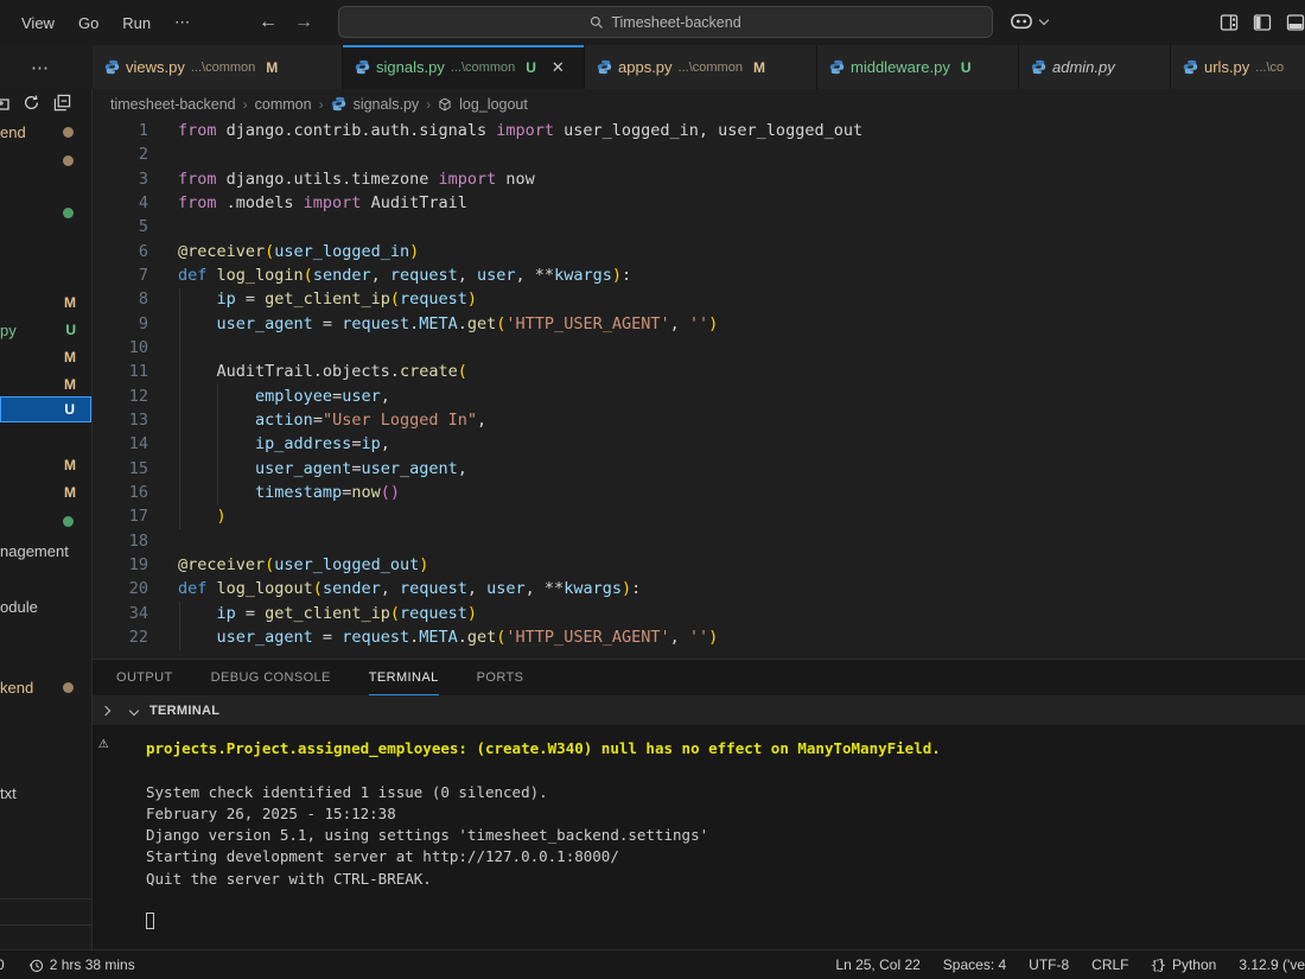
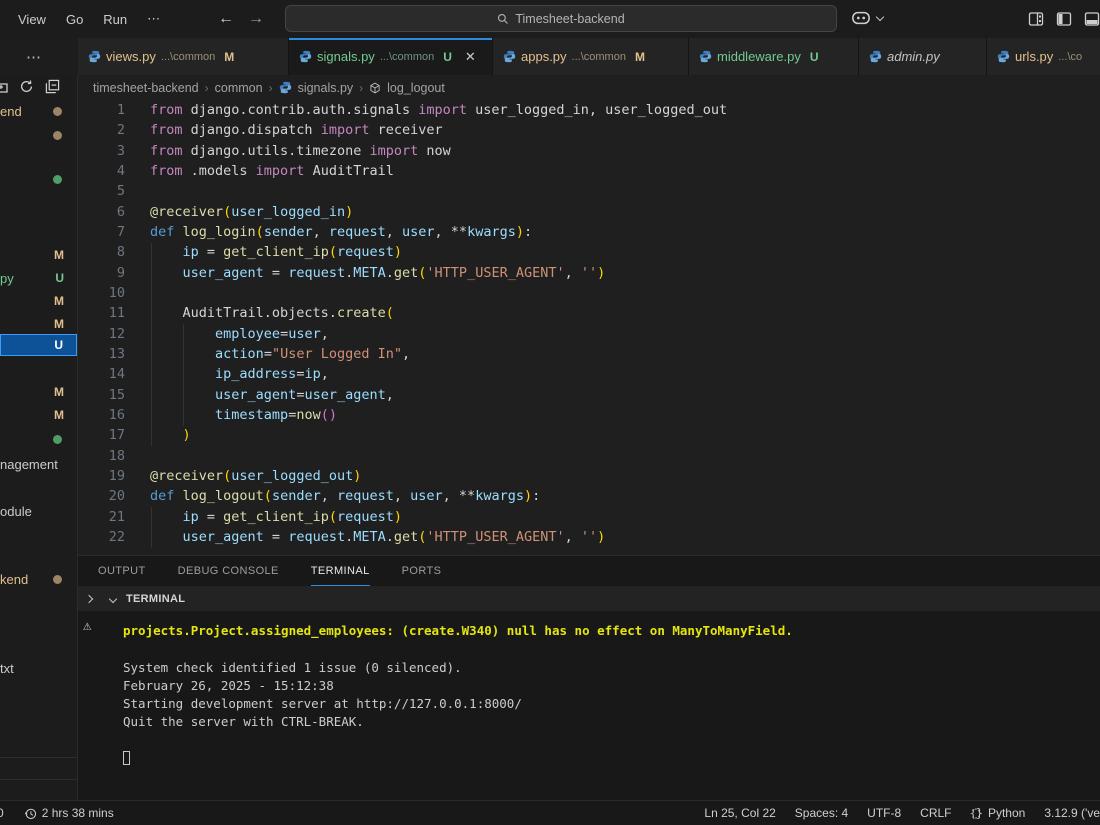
  View
  Go
  Run
  ⋯
  ←
  →
  Timesheet-backend
  ⋯
  views.py
  ...\common
  M
  signals.py
  ...\common
  U
  ✕
  apps.py
  ...\common
  M
  middleware.py
  U
  admin.py
  urls.py
  ...\co
  end
  M
  py
  U
  M
  M
  U
  M
  M
  nagement
  odule
  kend
  txt
  timesheet-backend
  ›
  common
  ›
  signals.py
  ›
  log_logout
  1
  from django.contrib.auth.signals import user_logged_in, user_logged_out
  2
+ from django.dispatch import receiver
  3
  from django.utils.timezone import now
  4
  from .models import AuditTrail
  5
  6
  @receiver(user_logged_in)
  7
  def log_login(sender, request, user, **kwargs):
  8
  ip = get_client_ip(request)
  9
  user_agent = request.META.get('HTTP_USER_AGENT', '')
  10
  11
  AuditTrail.objects.create(
  12
  employee=user,
  13
  action="User Logged In",
  14
  ip_address=ip,
  15
  user_agent=user_agent,
  16
  timestamp=now()
  17
  )
  18
  19
  @receiver(user_logged_out)
  20
  def log_logout(sender, request, user, **kwargs):
- 34
+ 21
  ip = get_client_ip(request)
  22
  user_agent = request.META.get('HTTP_USER_AGENT', '')
  OUTPUT
  DEBUG CONSOLE
  TERMINAL
  PORTS
  TERMINAL
  ⚠
  projects.Project.assigned_employees: (create.W340) null has no effect on ManyToManyField.
  System check identified 1 issue (0 silenced).
  February 26, 2025 - 15:12:38
- Django version 5.1, using settings 'timesheet_backend.settings'
  Starting development server at http://127.0.0.1:8000/
  Quit the server with CTRL-BREAK.
  0
  2 hrs 38 mins
  Ln 25, Col 22
  Spaces: 4
  UTF-8
  CRLF
  {҉}
  Python
  3.12.9 ('ve
